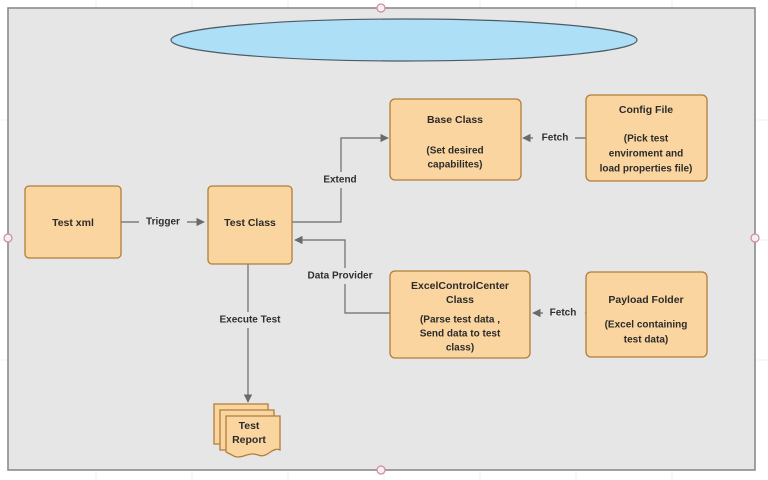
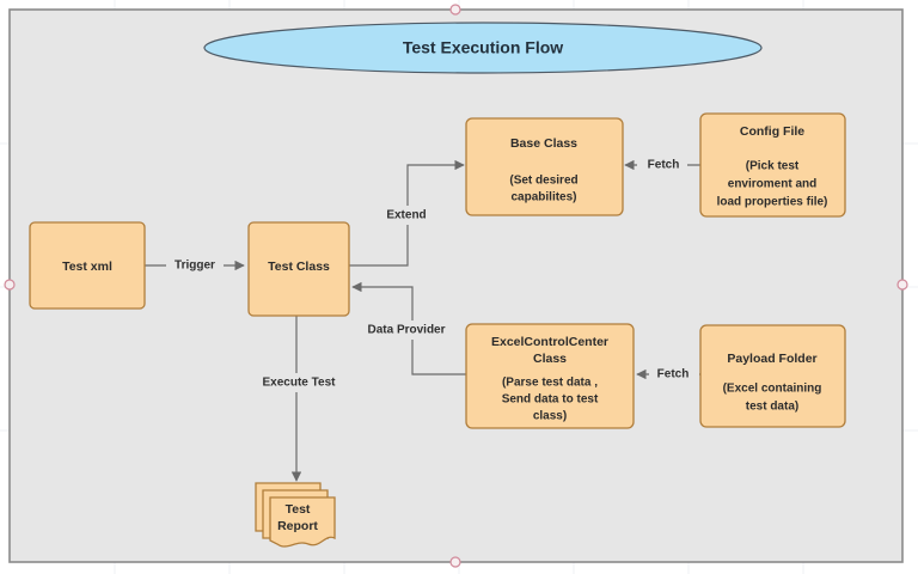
+ Test Execution Flow
  Test xml
  Test Class
  Base Class
  (Set desired
  capabilites)
  Config File
  (Pick test
  enviroment and
  load properties file)
  ExcelControlCenter
  Class
  (Parse test data ,
  Send data to test
  class)
  Payload Folder
  (Excel containing
  test data)
  Test
  Report
  Trigger
  Extend
  Fetch
  Data Provider
  Fetch
  Execute Test
